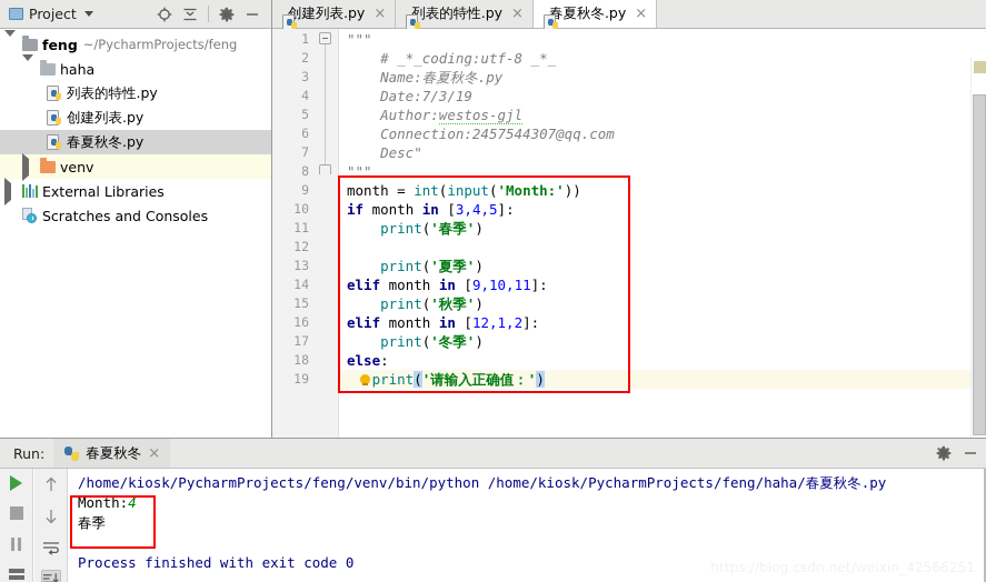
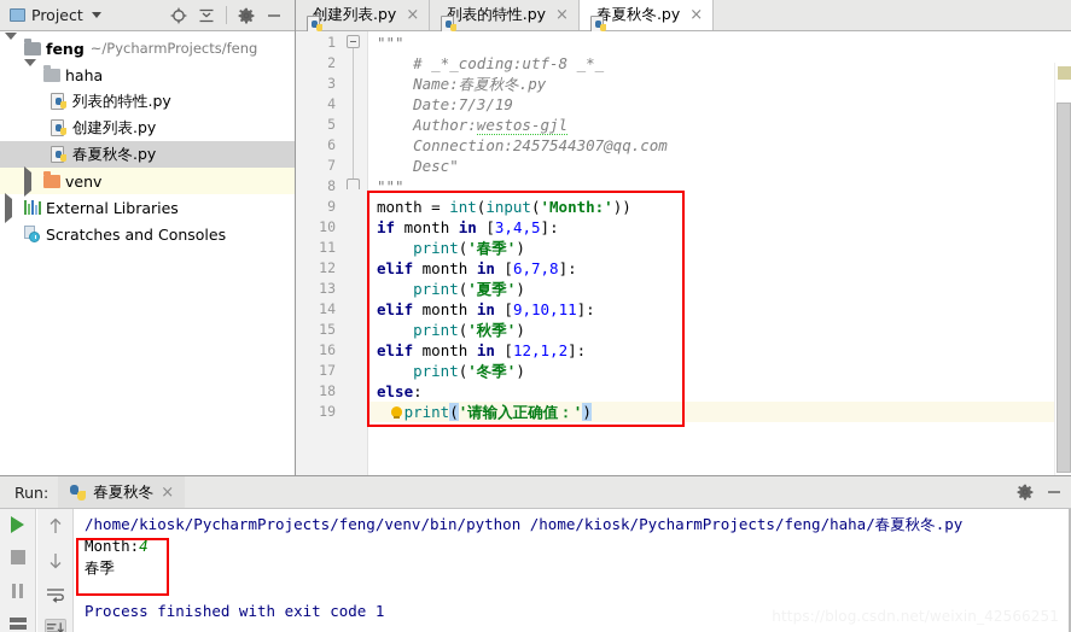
  Project
  feng
  ~/PycharmProjects/feng
  haha
  列表的特性.py
  创建列表.py
  春夏秋冬.py
  venv
  External Libraries
  Scratches and Consoles
  创建列表.py
  ×
  列表的特性.py
  ×
  春夏秋冬.py
  ×
  1
  2
  3
  4
  5
  6
  7
  8
  9
  10
  11
  12
  13
  14
  15
  16
  17
  18
  19
  """
  # _*_coding:utf-8 _*_
  Name:春夏秋冬.py
  Date:7/3/19
  Author:westos-gjl
  Connection:2457544307@qq.com
  Desc"
  """
  month = int(input('Month:'))
  if month in [3,4,5]:
  print('春季')
+ elif month in [6,7,8]:
  print('夏季')
  elif month in [9,10,11]:
  print('秋季')
  elif month in [12,1,2]:
  print('冬季')
  else:
  print('请输入正确值：')
  Run:
  春夏秋冬
  ×
  /home/kiosk/PycharmProjects/feng/venv/bin/python /home/kiosk/PycharmProjects/feng/haha/春夏秋冬.py
  Month:4
  春季
- Process finished with exit code 0
+ Process finished with exit code 1
